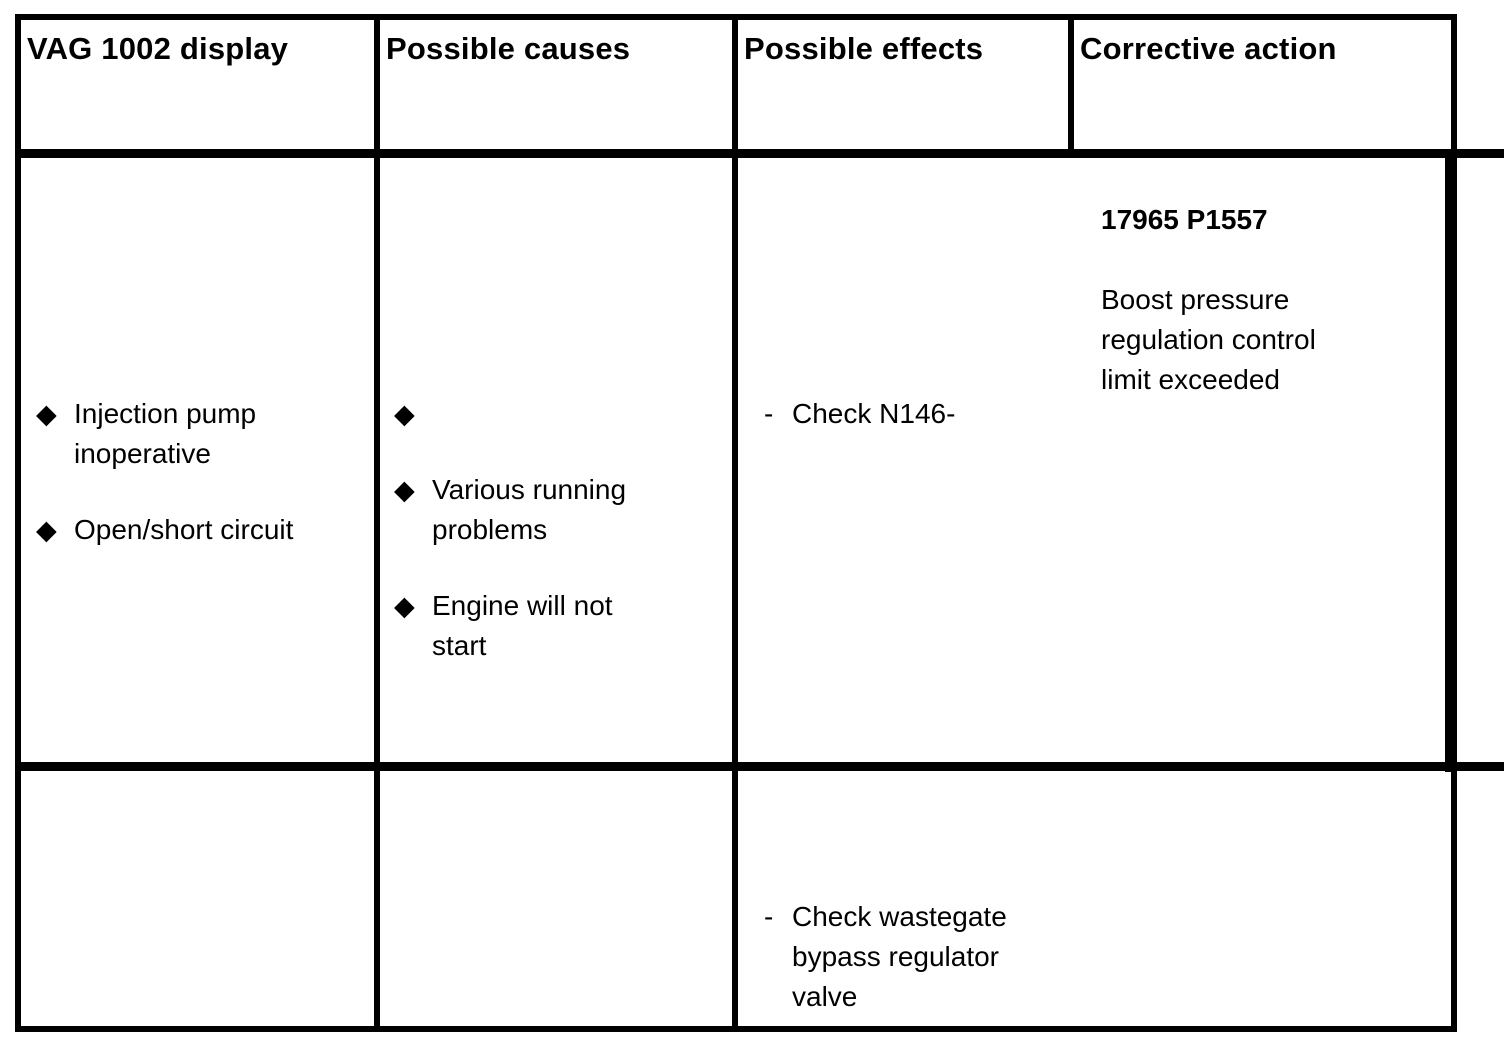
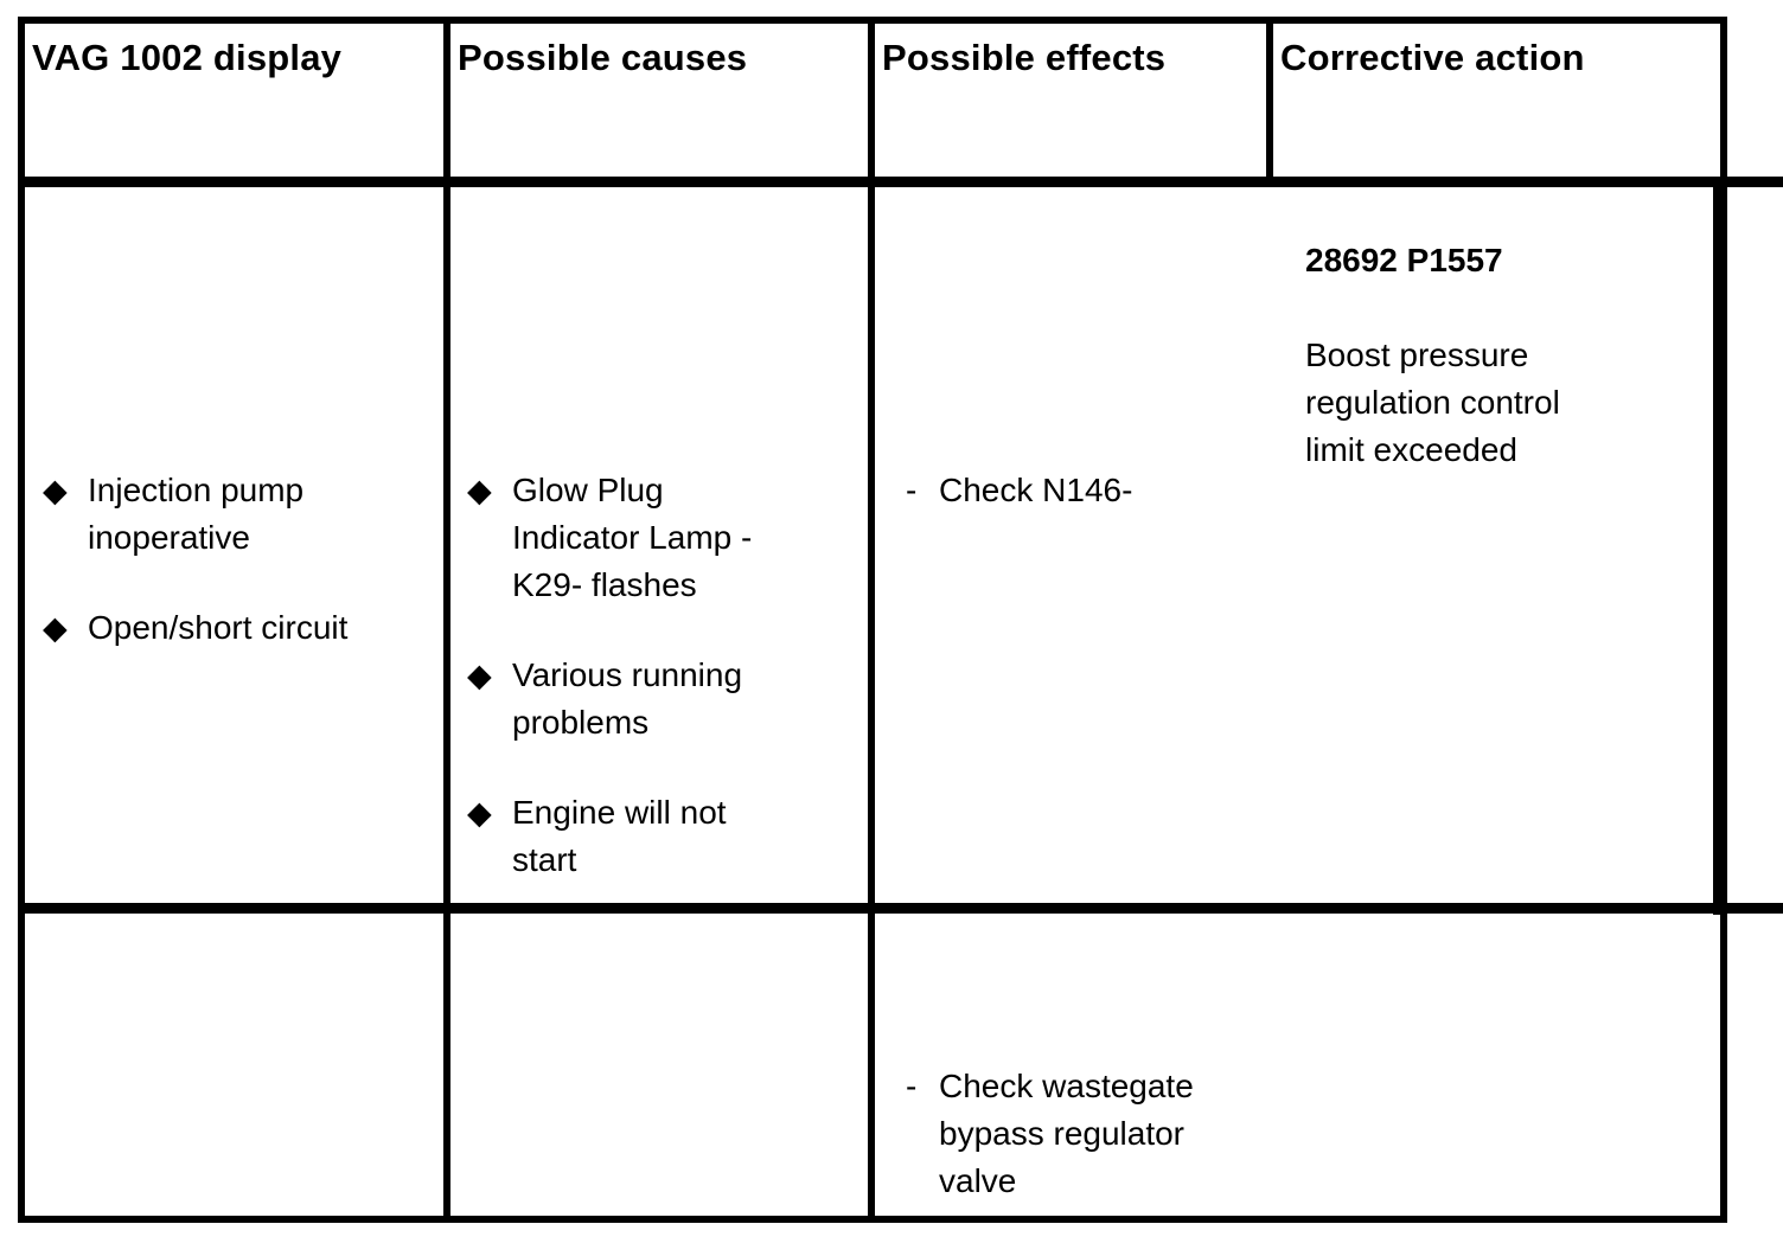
  VAG 1002 display
  Possible causes
  Possible effects
  Corrective action
  ◆
  Injection pump
  inoperative
  ◆
  Open/short circuit
  ◆
+ Glow Plug
+ Indicator Lamp -
+ K29- flashes
  ◆
  Various running
  problems
  ◆
  Engine will not
  start
  -
  Check N146-
- 17965 P1557
+ 28692 P1557
  Boost pressure
  regulation control
  limit exceeded
  -
  Check wastegate
  bypass regulator
  valve
